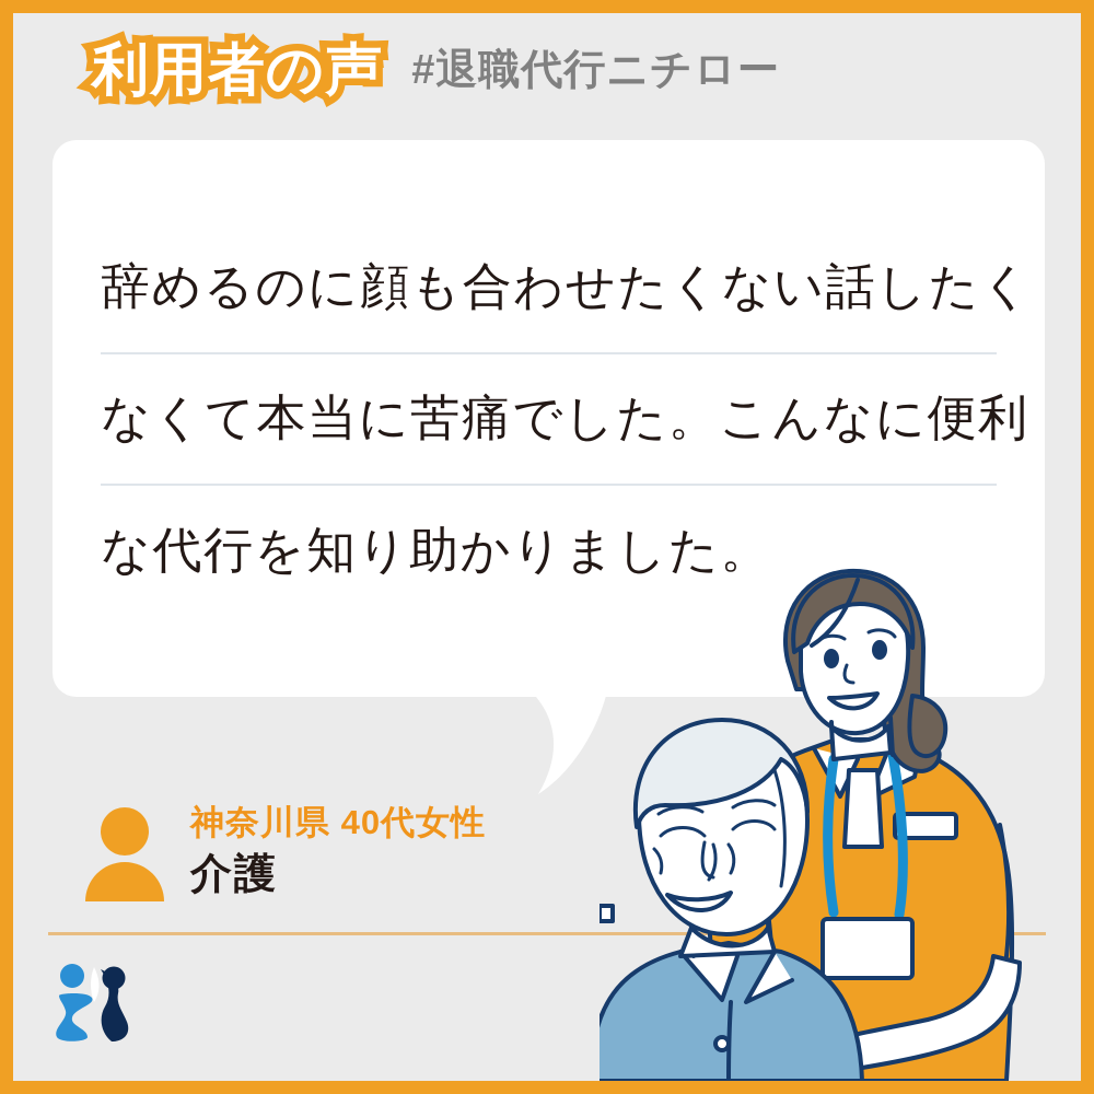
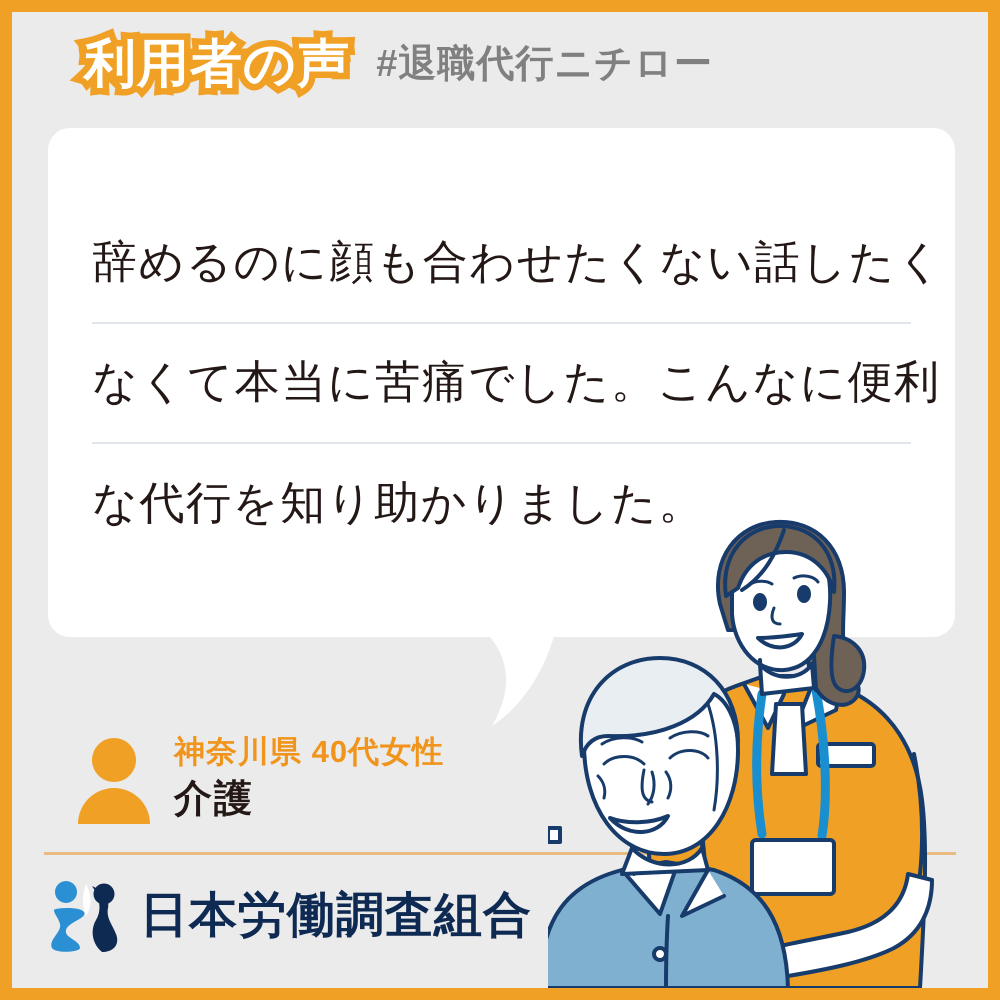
  利用者の声
  #退職代行ニチロー
  辞めるのに顔も合わせたくない話したく
  なくて本当に苦痛でした。こんなに便利
  な代行を知り助かりました。
  神奈川県 40代女性
  介護
+ 日本労働調査組合
